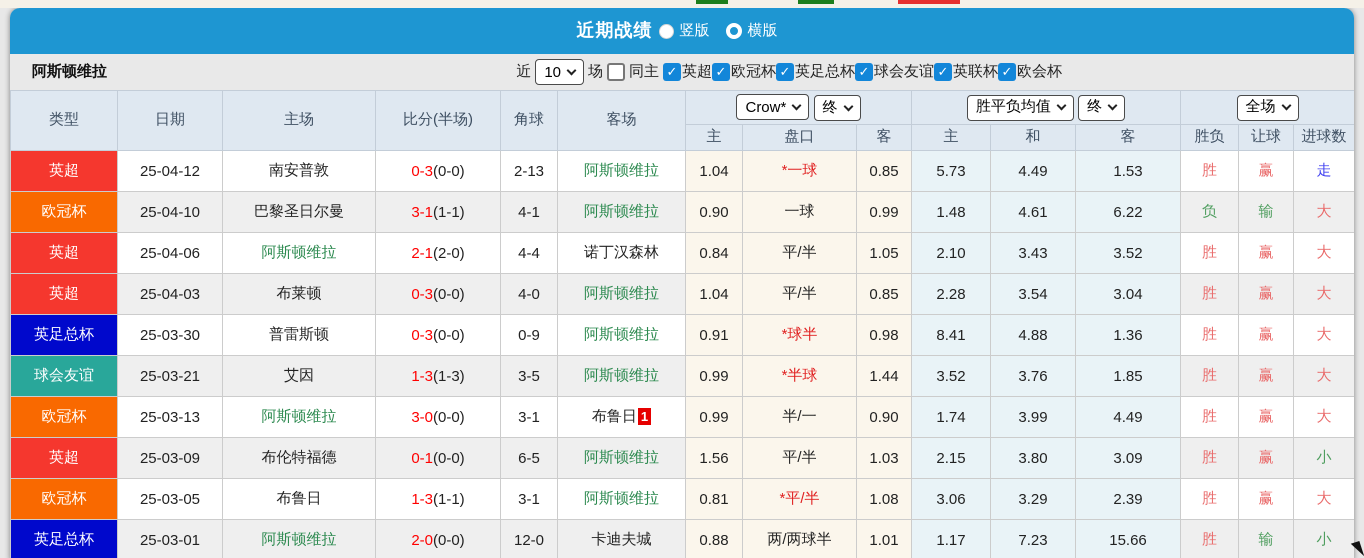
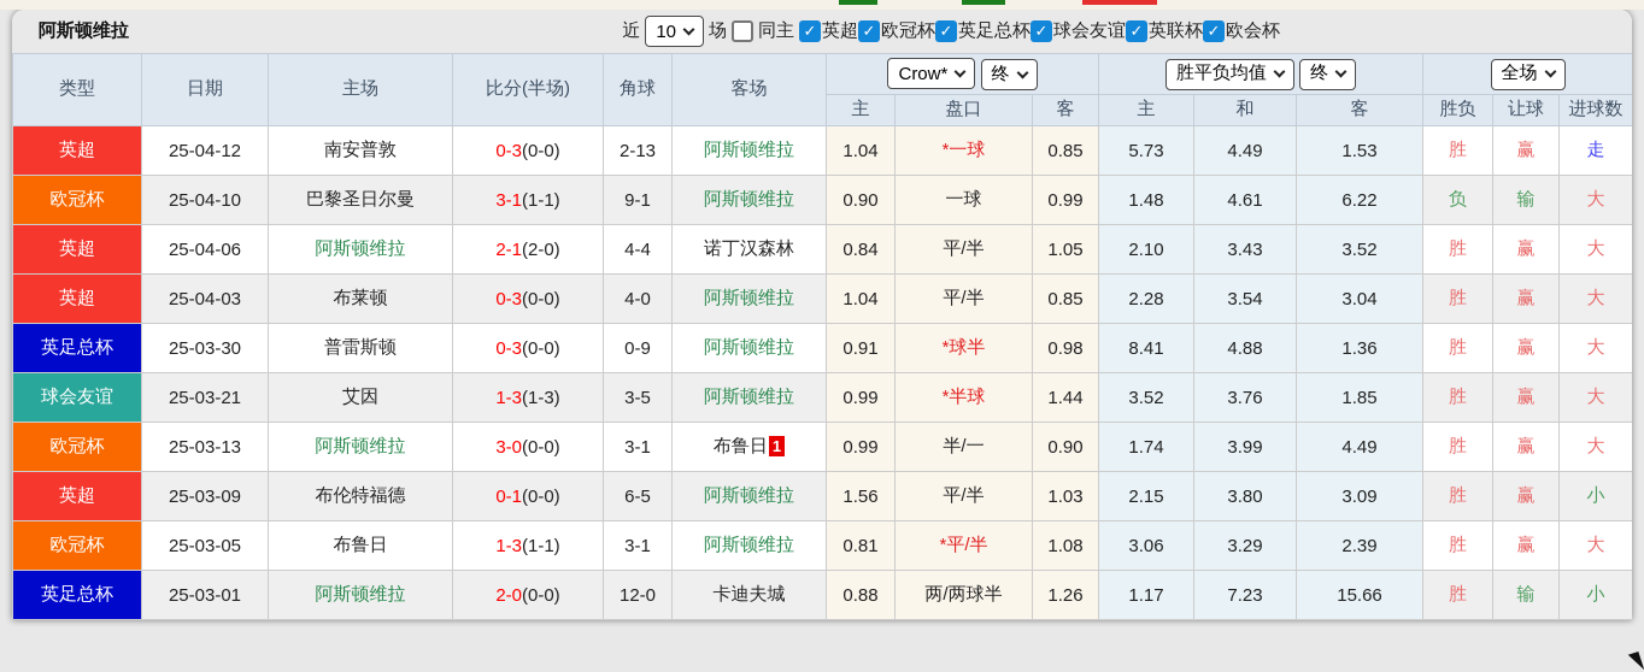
- 近期战绩
- 竖版
- 横版
  阿斯顿维拉
  近
  10
  场
  同主
  ✓
  英超
  ✓
  欧冠杯
  ✓
  英足总杯
  ✓
  球会友谊
  ✓
  英联杯
  ✓
  欧会杯
  类型	日期	主场	比分(半场)	角球	客场	Crow* 终	胜平负均值 终	全场
  主	盘口	客	主	和	客	胜负	让球	进球数
  英超	25-04-12	南安普敦	0-3(0-0)	2-13	阿斯顿维拉	1.04	*一球	0.85	5.73	4.49	1.53	胜	赢	走
- 欧冠杯	25-04-10	巴黎圣日尔曼	3-1(1-1)	4-1	阿斯顿维拉	0.90	一球	0.99	1.48	4.61	6.22	负	输	大
+ 欧冠杯	25-04-10	巴黎圣日尔曼	3-1(1-1)	9-1	阿斯顿维拉	0.90	一球	0.99	1.48	4.61	6.22	负	输	大
  英超	25-04-06	阿斯顿维拉	2-1(2-0)	4-4	诺丁汉森林	0.84	平/半	1.05	2.10	3.43	3.52	胜	赢	大
  英超	25-04-03	布莱顿	0-3(0-0)	4-0	阿斯顿维拉	1.04	平/半	0.85	2.28	3.54	3.04	胜	赢	大
  英足总杯	25-03-30	普雷斯顿	0-3(0-0)	0-9	阿斯顿维拉	0.91	*球半	0.98	8.41	4.88	1.36	胜	赢	大
  球会友谊	25-03-21	艾因	1-3(1-3)	3-5	阿斯顿维拉	0.99	*半球	1.44	3.52	3.76	1.85	胜	赢	大
  欧冠杯	25-03-13	阿斯顿维拉	3-0(0-0)	3-1	布鲁日 1	0.99	半/一	0.90	1.74	3.99	4.49	胜	赢	大
  英超	25-03-09	布伦特福德	0-1(0-0)	6-5	阿斯顿维拉	1.56	平/半	1.03	2.15	3.80	3.09	胜	赢	小
  欧冠杯	25-03-05	布鲁日	1-3(1-1)	3-1	阿斯顿维拉	0.81	*平/半	1.08	3.06	3.29	2.39	胜	赢	大
- 英足总杯	25-03-01	阿斯顿维拉	2-0(0-0)	12-0	卡迪夫城	0.88	两/两球半	1.01	1.17	7.23	15.66	胜	输	小
+ 英足总杯	25-03-01	阿斯顿维拉	2-0(0-0)	12-0	卡迪夫城	0.88	两/两球半	1.26	1.17	7.23	15.66	胜	输	小
